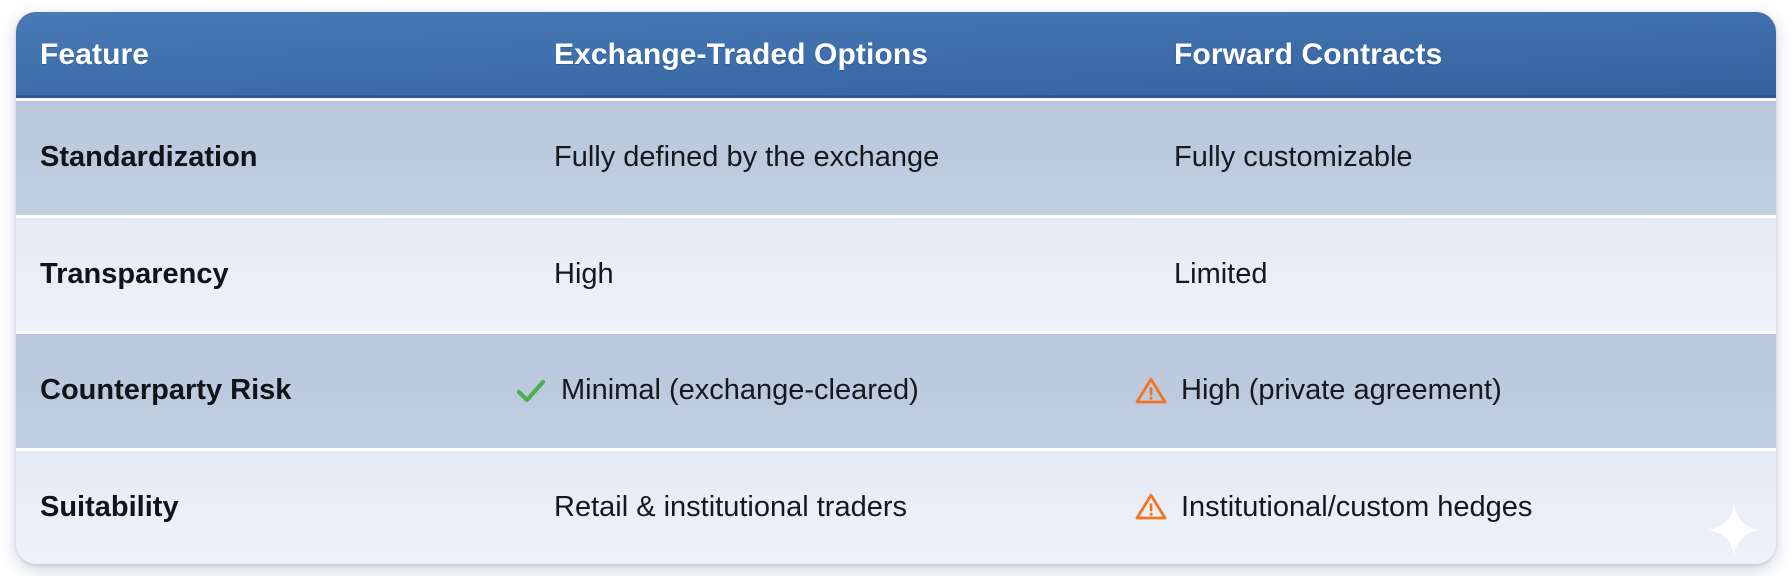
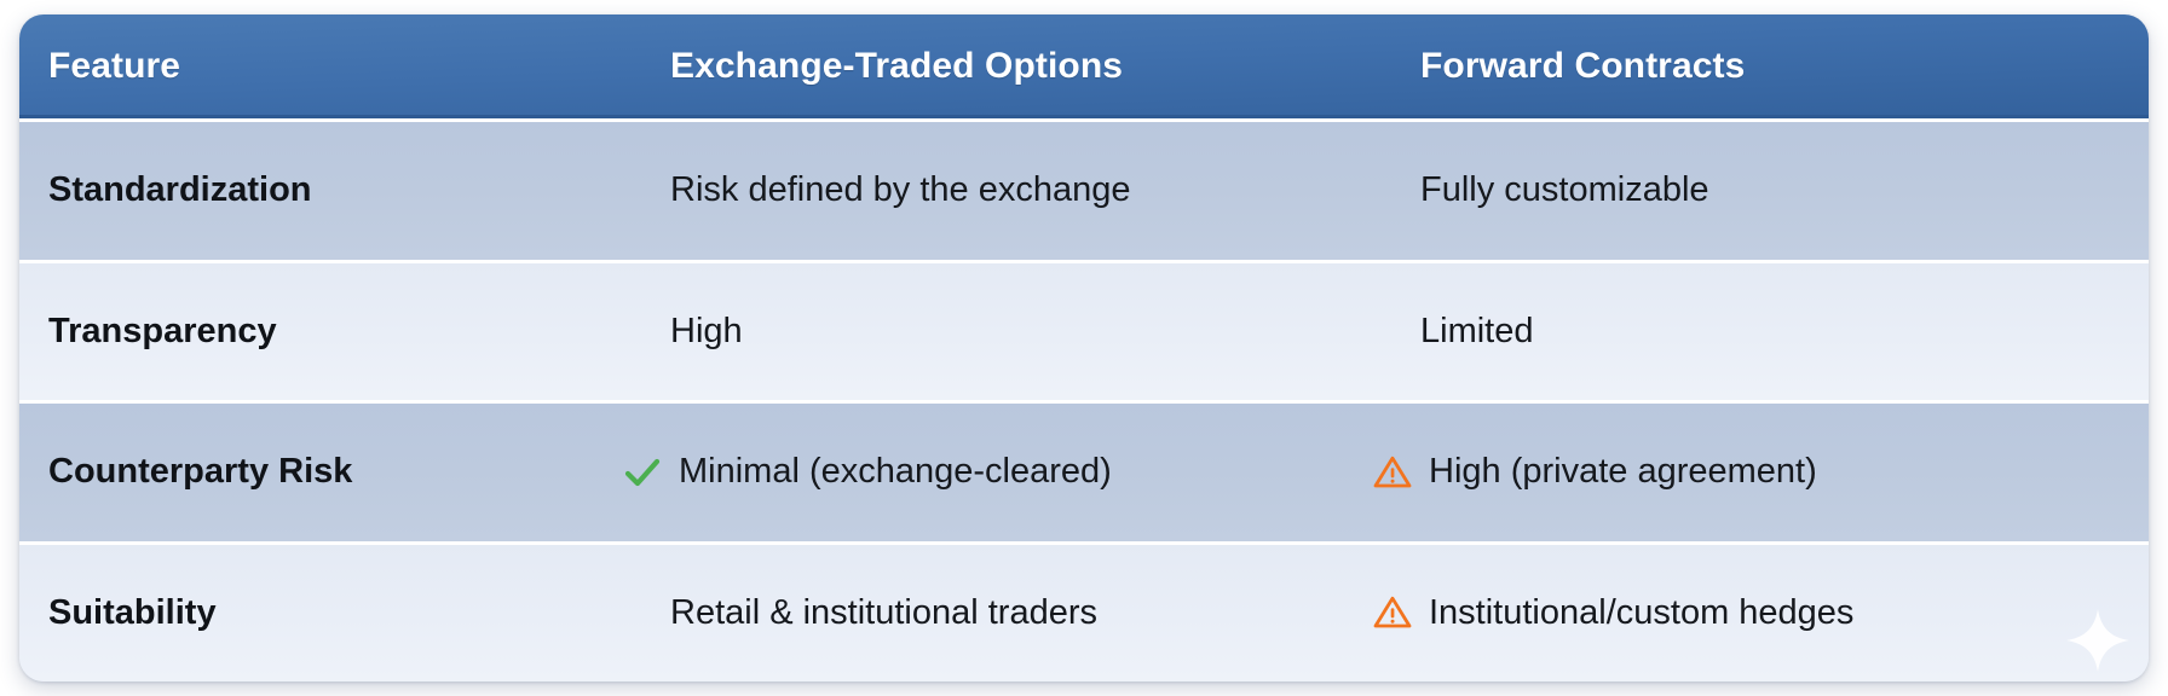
  Feature
  Exchange-Traded Options
  Forward Contracts
  Standardization
- Fully defined by the exchange
+ Risk defined by the exchange
  Fully customizable
  Transparency
  High
  Limited
  Counterparty Risk
  Minimal (exchange-cleared)
  High (private agreement)
  Suitability
  Retail & institutional traders
  Institutional/custom hedges
